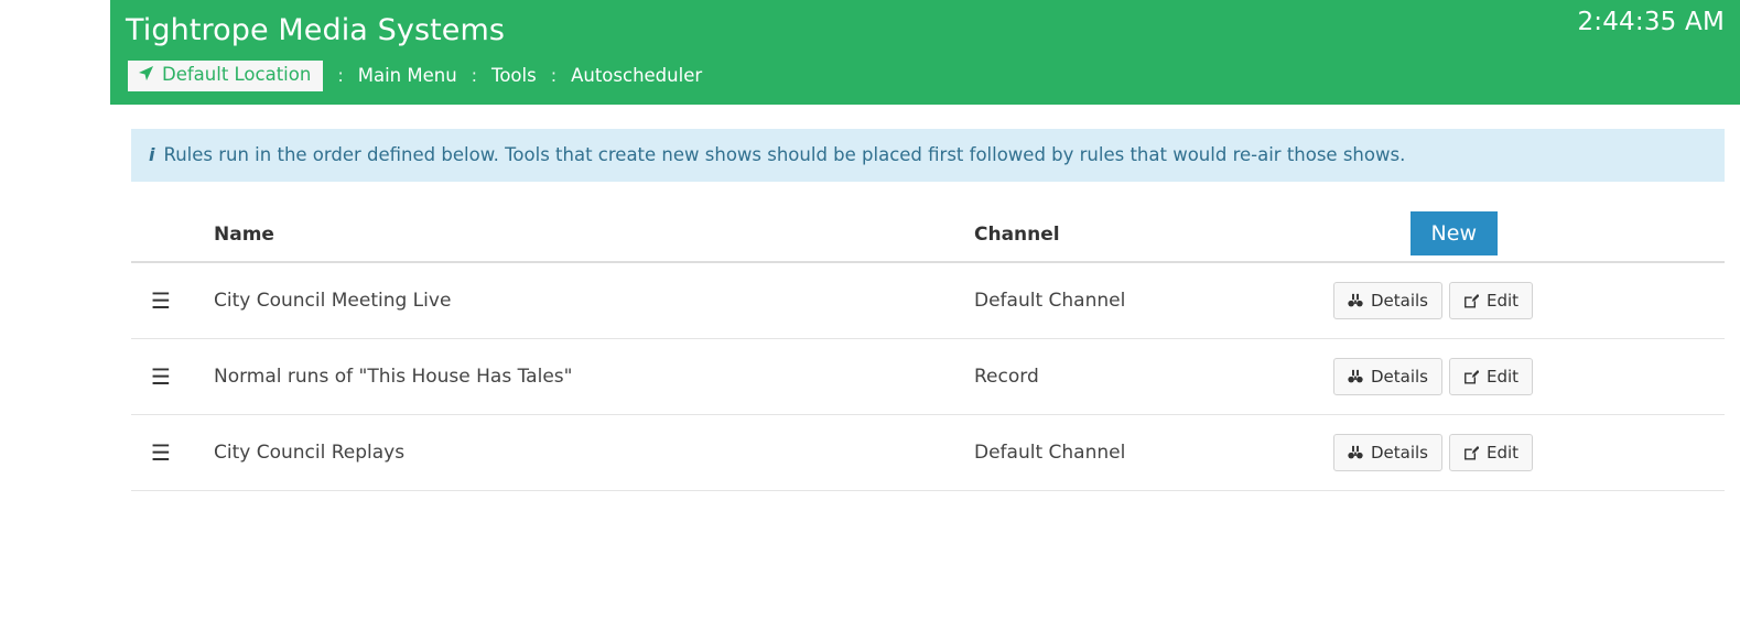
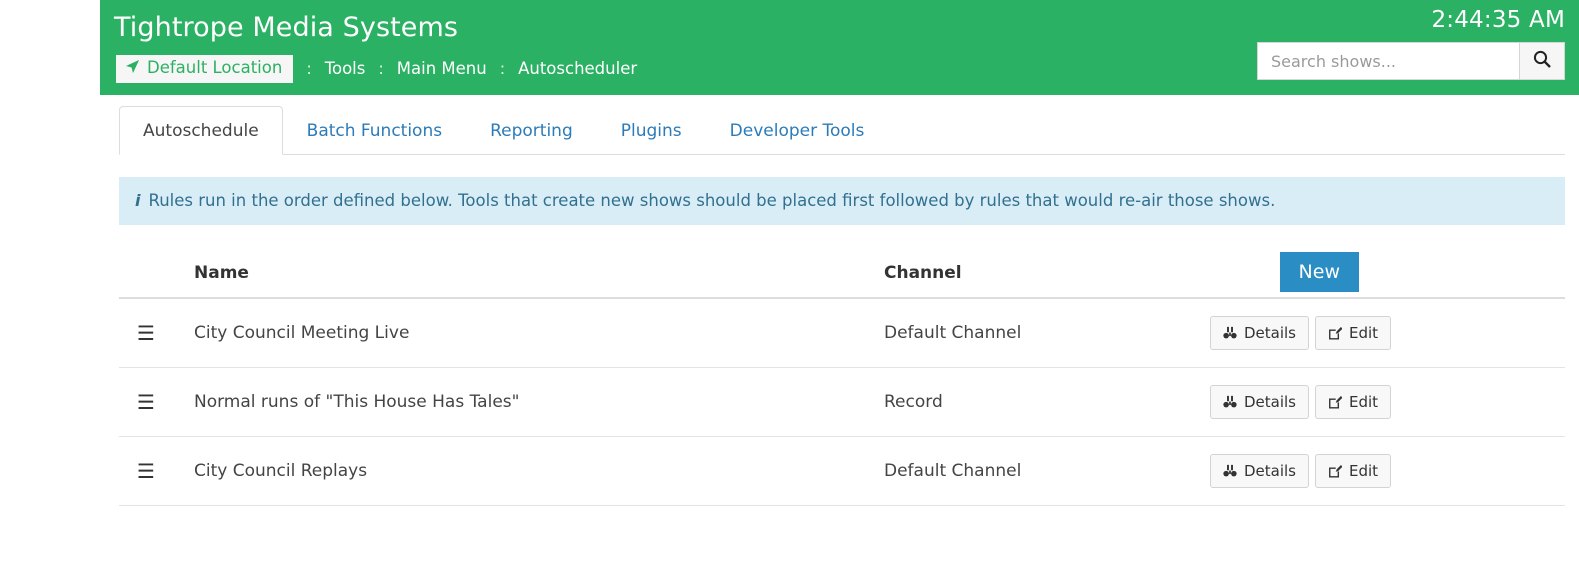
  Tightrope Media Systems
  Default Location
  :
- Main Menu
+ Tools
  :
- Tools
+ Main Menu
  :
  Autoscheduler
  2:44:35 AM
+ Search shows...
+ Autoschedule
+ Batch Functions
+ Reporting
+ Plugins
+ Developer Tools
  i
  Rules run in the order defined below. Tools that create new shows should be placed first followed by rules that would re-air those shows.
  New
  	Name	Channel
  ☰	City Council Meeting Live	Default Channel	Details Edit
  ☰	Normal runs of "This House Has Tales"	Record	Details Edit
  ☰	City Council Replays	Default Channel	Details Edit
